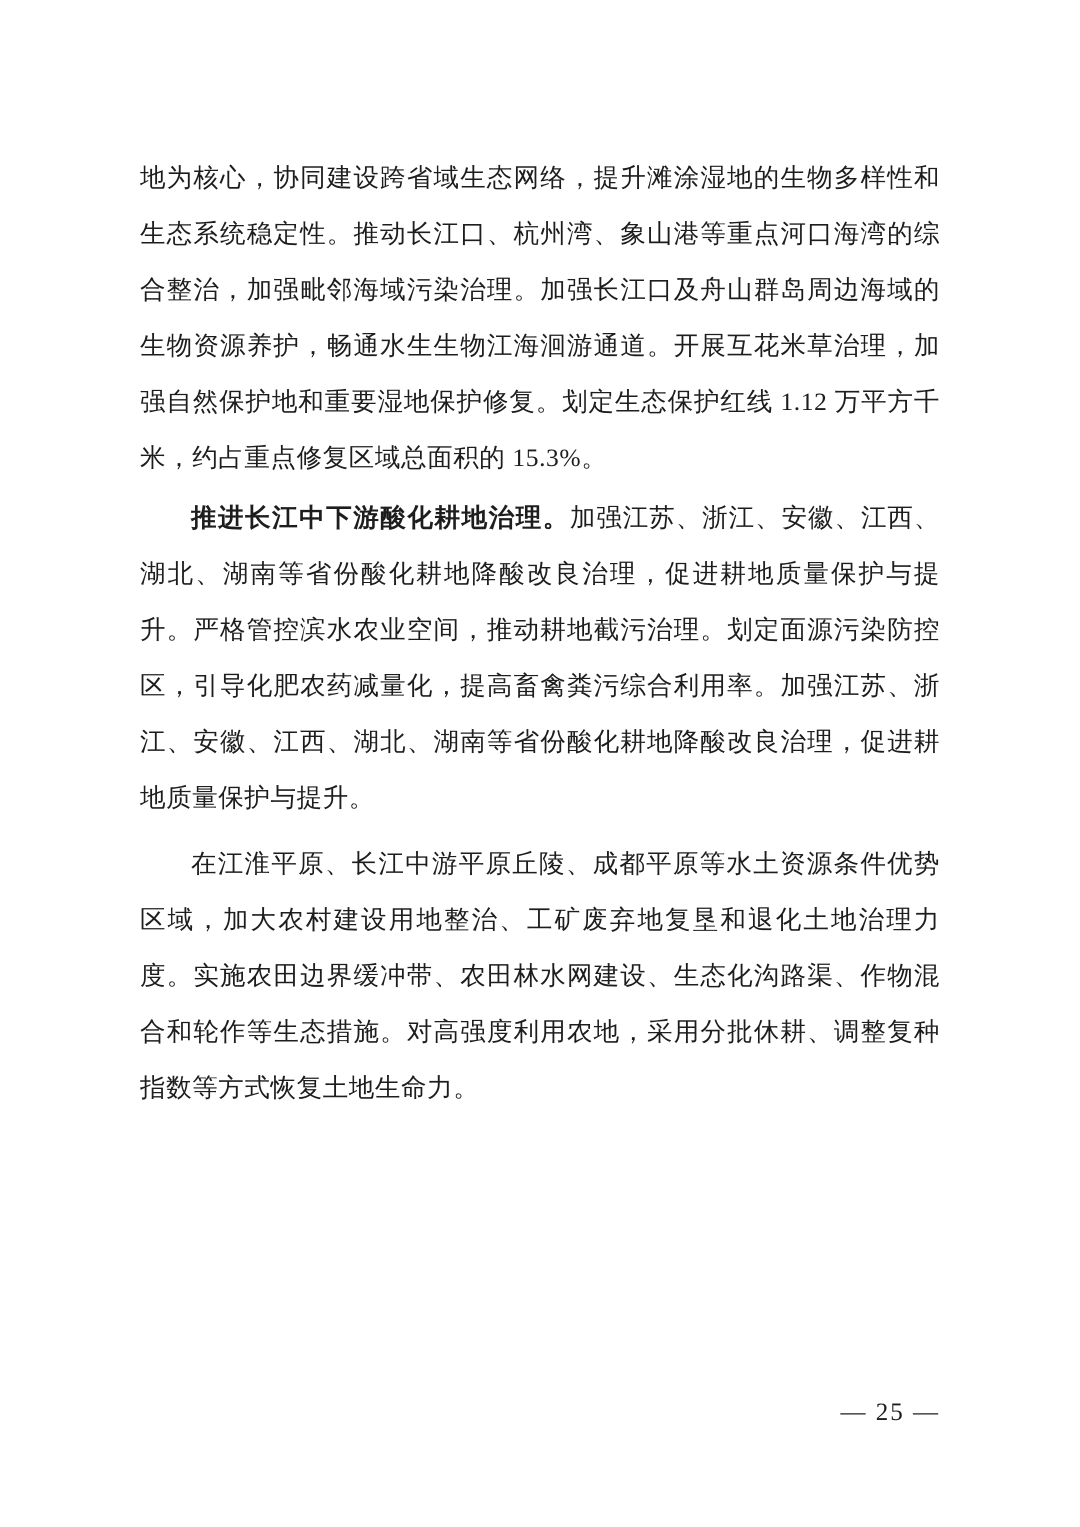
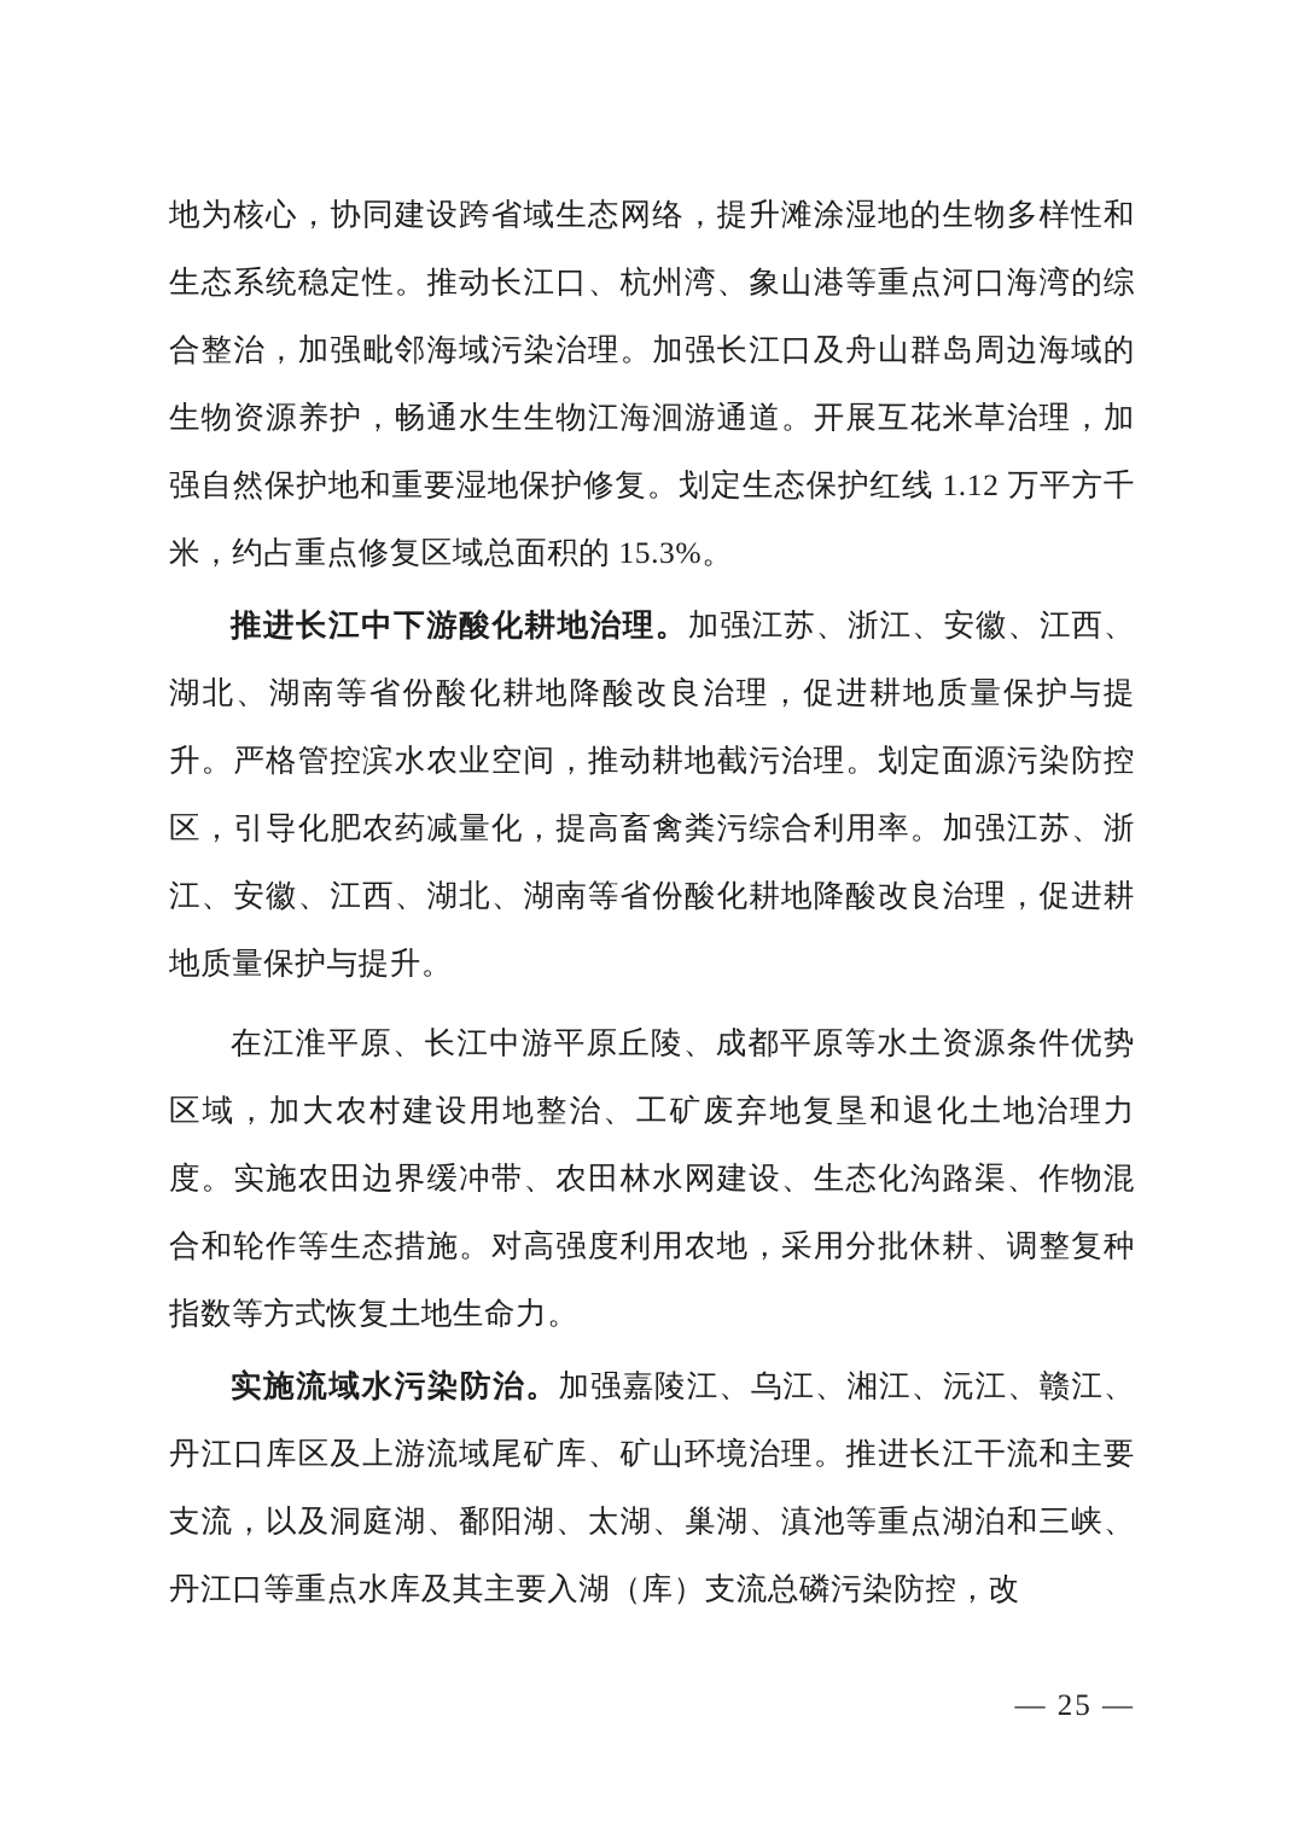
  地为核心，协同建设跨省域生态网络，提升滩涂湿地的生物多样性和生态系统稳定性。推动长江口、杭州湾、象山港等重点河口海湾的综合整治，加强毗邻海域污染治理。加强长江口及舟山群岛周边海域的生物资源养护，畅通水生生物江海洄游通道。开展互花米草治理，加强自然保护地和重要湿地保护修复。划定生态保护红线 1.12 万平方千米，约占重点修复区域总面积的 15.3%。
  推进长江中下游酸化耕地治理。加强江苏、浙江、安徽、江西、湖北、湖南等省份酸化耕地降酸改良治理，促进耕地质量保护与提升。严格管控滨水农业空间，推动耕地截污治理。划定面源污染防控区，引导化肥农药减量化，提高畜禽粪污综合利用率。加强江苏、浙江、安徽、江西、湖北、湖南等省份酸化耕地降酸改良治理，促进耕地质量保护与提升。
  在江淮平原、长江中游平原丘陵、成都平原等水土资源条件优势区域，加大农村建设用地整治、工矿废弃地复垦和退化土地治理力度。实施农田边界缓冲带、农田林水网建设、生态化沟路渠、作物混合和轮作等生态措施。对高强度利用农地，采用分批休耕、调整复种指数等方式恢复土地生命力。
+ 实施流域水污染防治。加强嘉陵江、乌江、湘江、沅江、赣江、丹江口库区及上游流域尾矿库、矿山环境治理。推进长江干流和主要支流，以及洞庭湖、鄱阳湖、太湖、巢湖、滇池等重点湖泊和三峡、丹江口等重点水库及其主要入湖（库）支流总磷污染防控，改
  — 25 —
